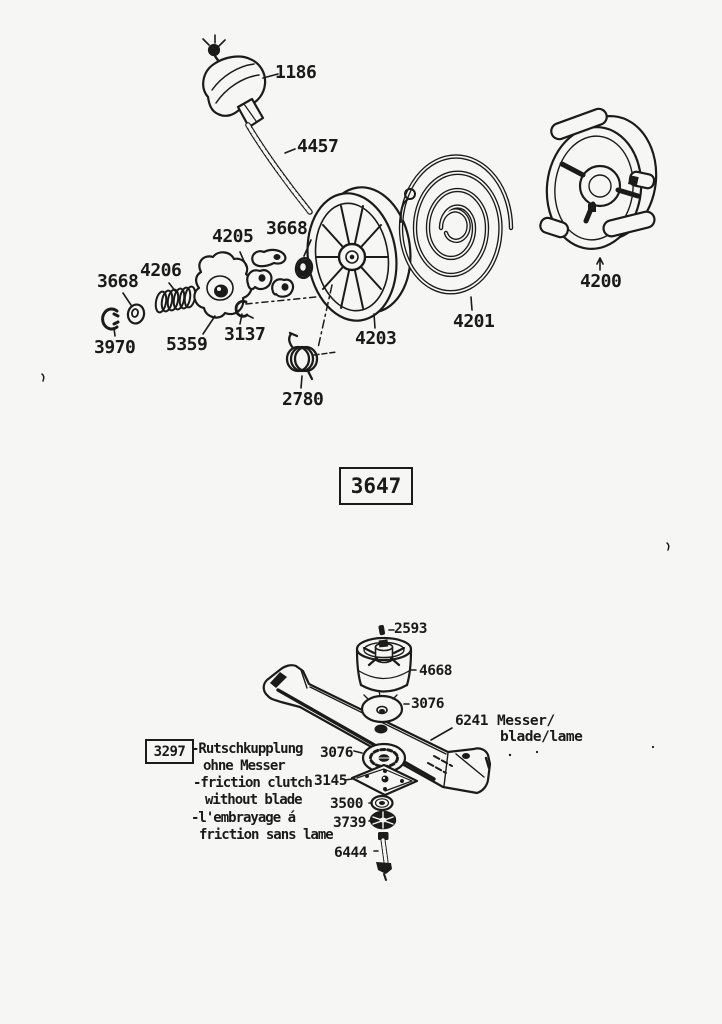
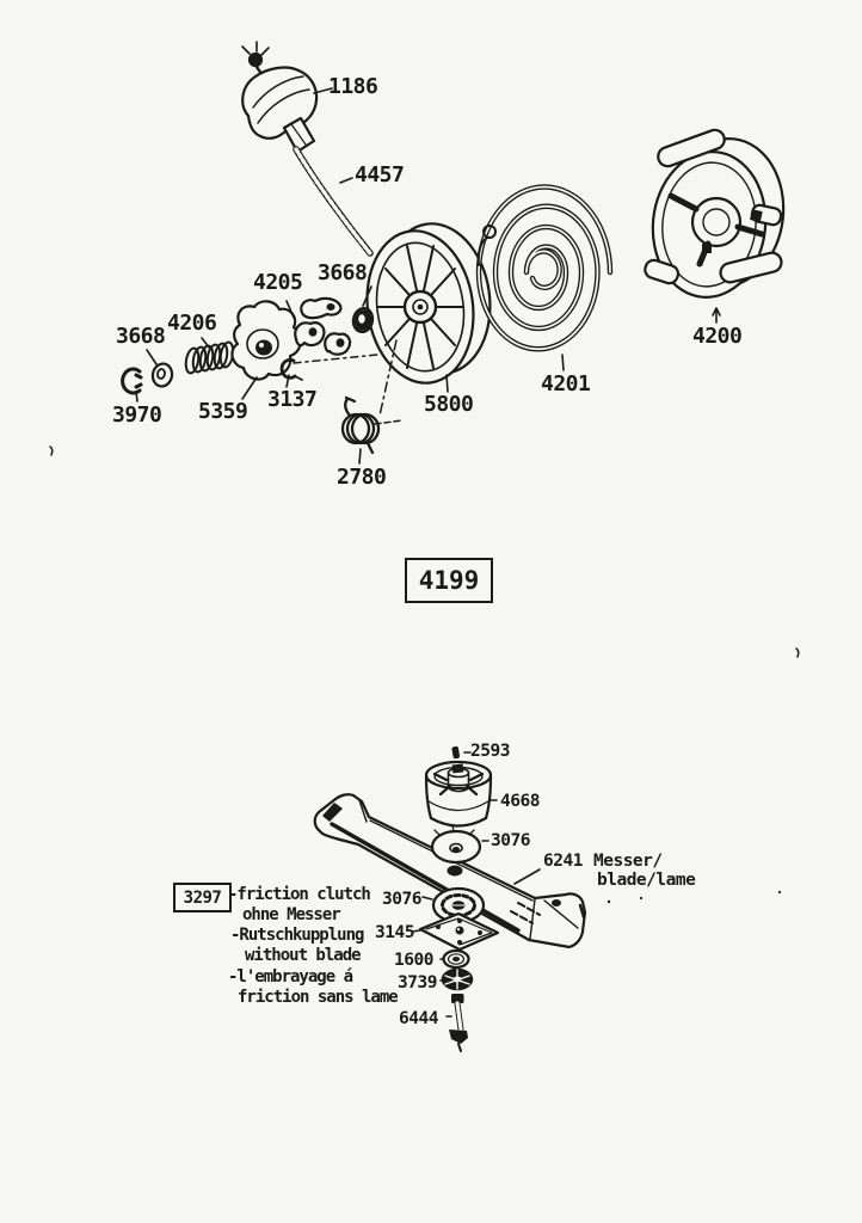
  1186
  4457
  4205
  3668
  4206
  3668
  3970
  5359
  3137
- 4203
+ 5800
  2780
  4201
  4200
- 3647
+ 4199
  2593
  4668
  3076
  6241
  Messer/
  blade/lame
  3076
  3145
- 3500
+ 1600
  3739
  6444
  3297
- -Rutschkupplung
+ -friction clutch
  ohne Messer
- -friction clutch
+ -Rutschkupplung
  without blade
  -l'embrayage á
  friction sans lame
